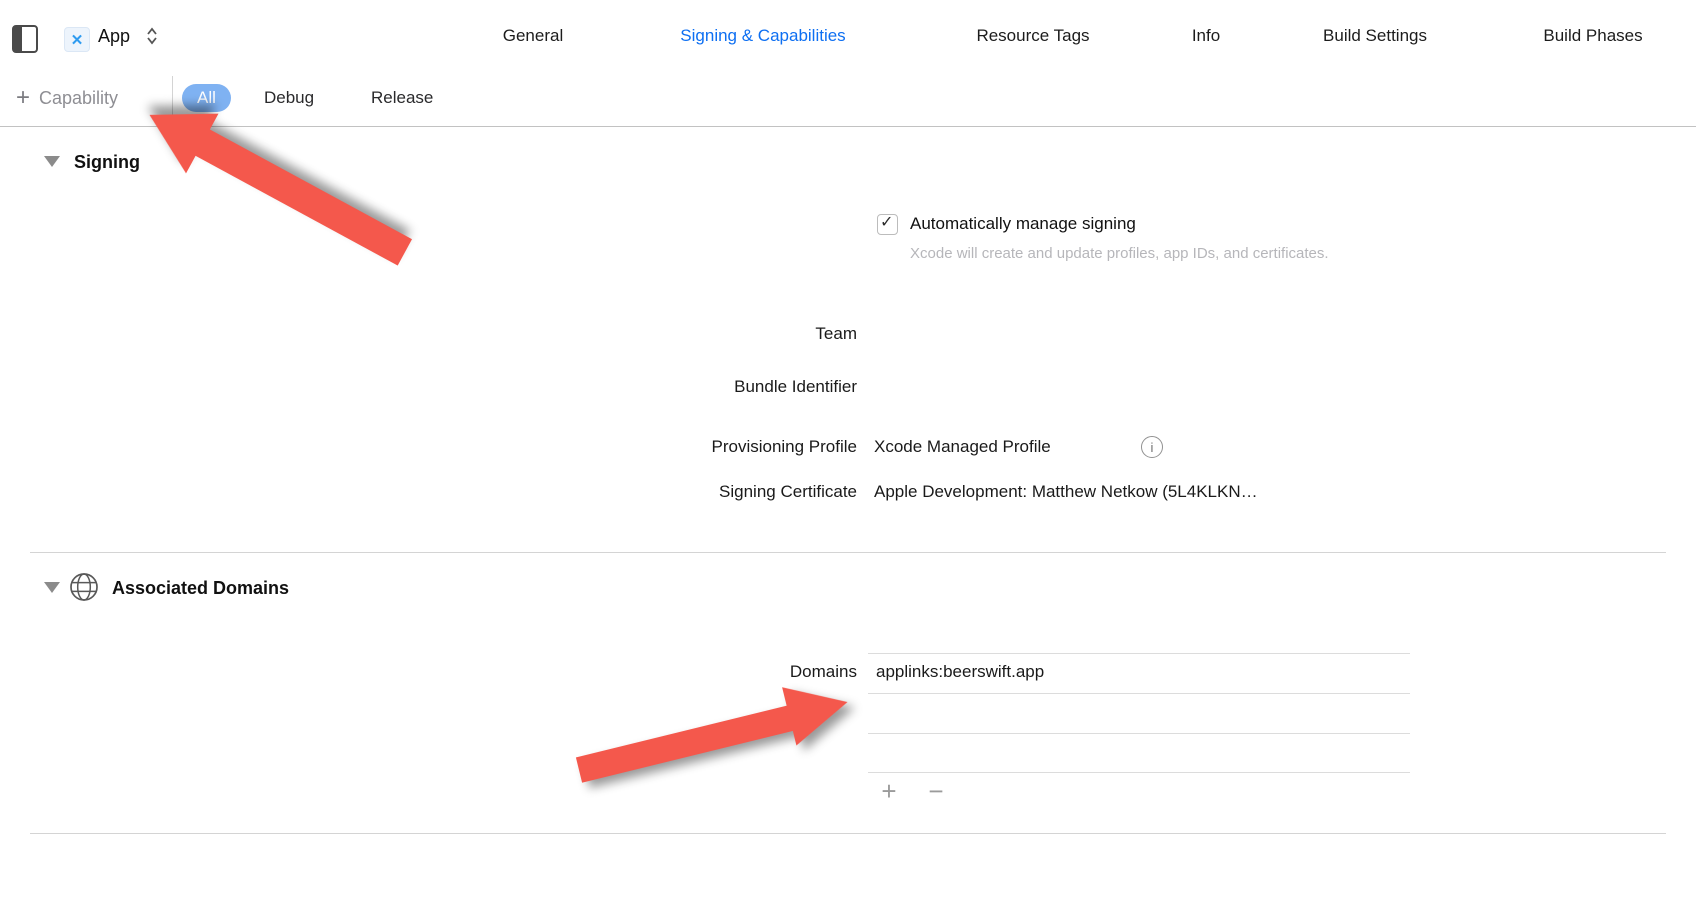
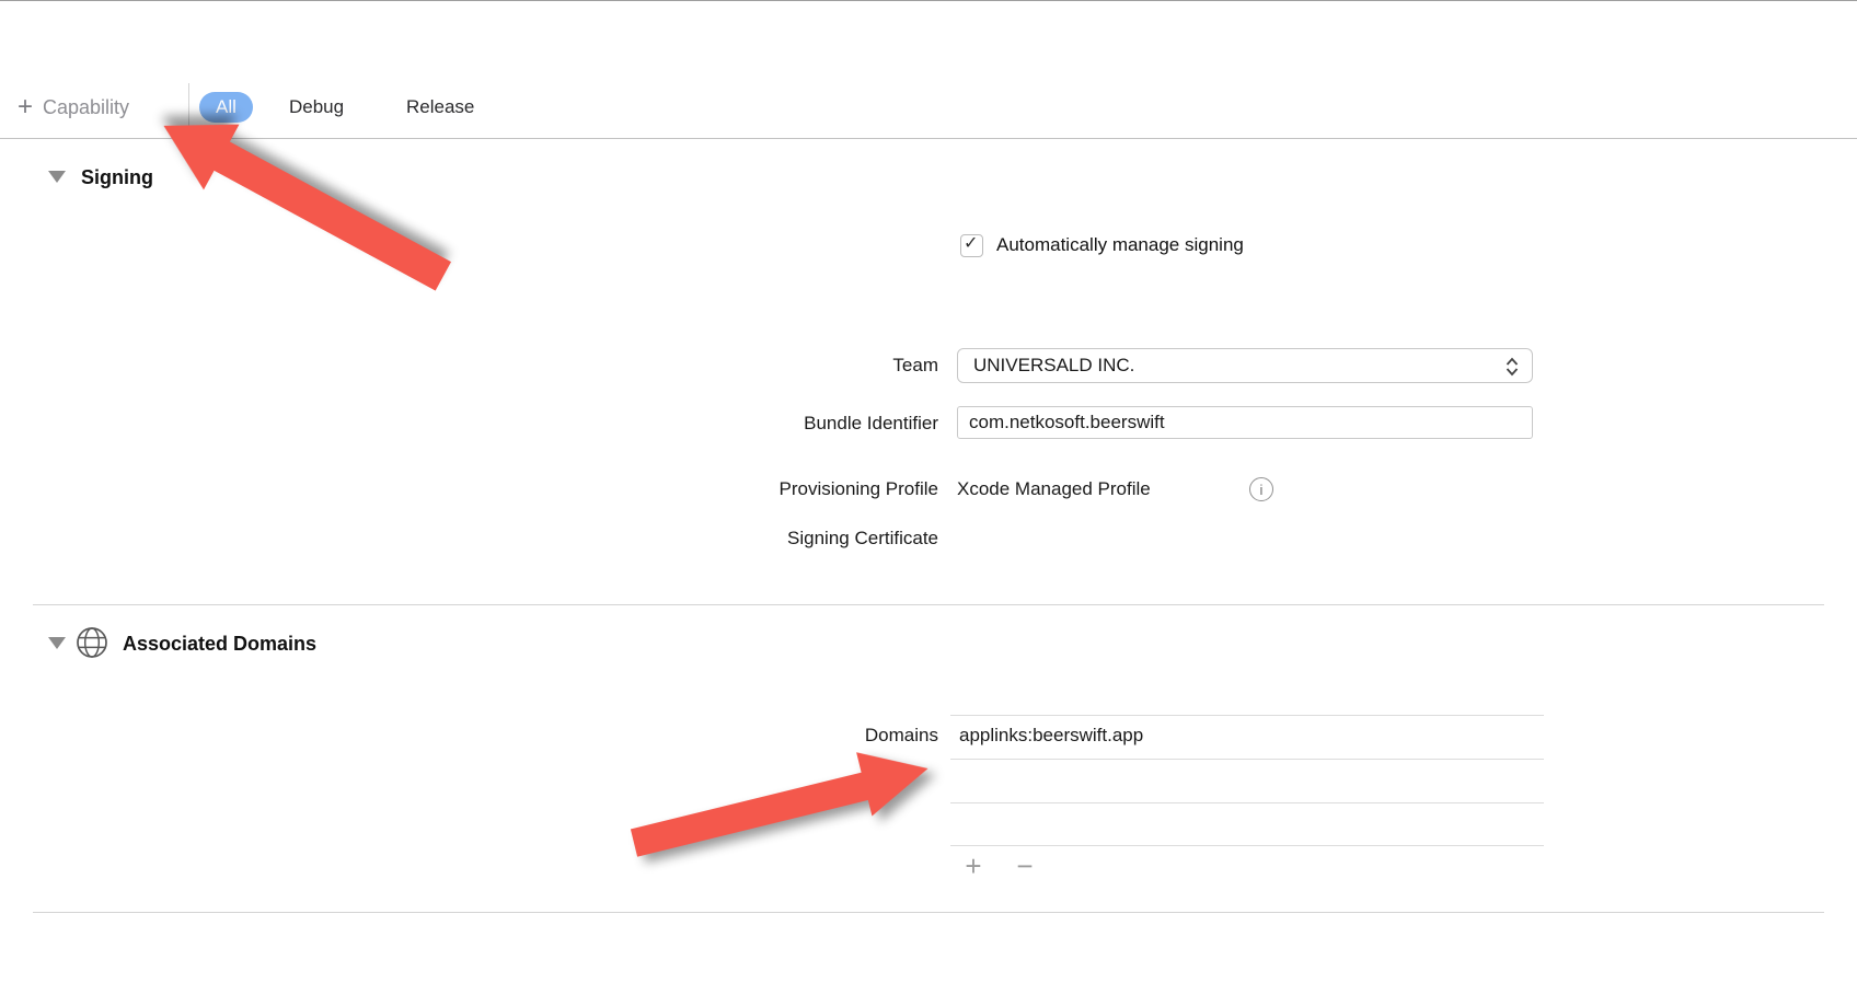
- ✕
- App
- General
- Signing & Capabilities
- Resource Tags
- Info
- Build Settings
- Build Phases
  +
  Capability
  All
  Debug
  Release
  Signing
  ✓
  Automatically manage signing
- Xcode will create and update profiles, app IDs, and certificates.
  Team
+ UNIVERSALD INC.
  Bundle Identifier
+ com.netkosoft.beerswift
  Provisioning Profile
  Xcode Managed Profile
  i
  Signing Certificate
- Apple Development: Matthew Netkow (5L4KLKN…
  Associated Domains
  Domains
  applinks:beerswift.app
  +
  −
